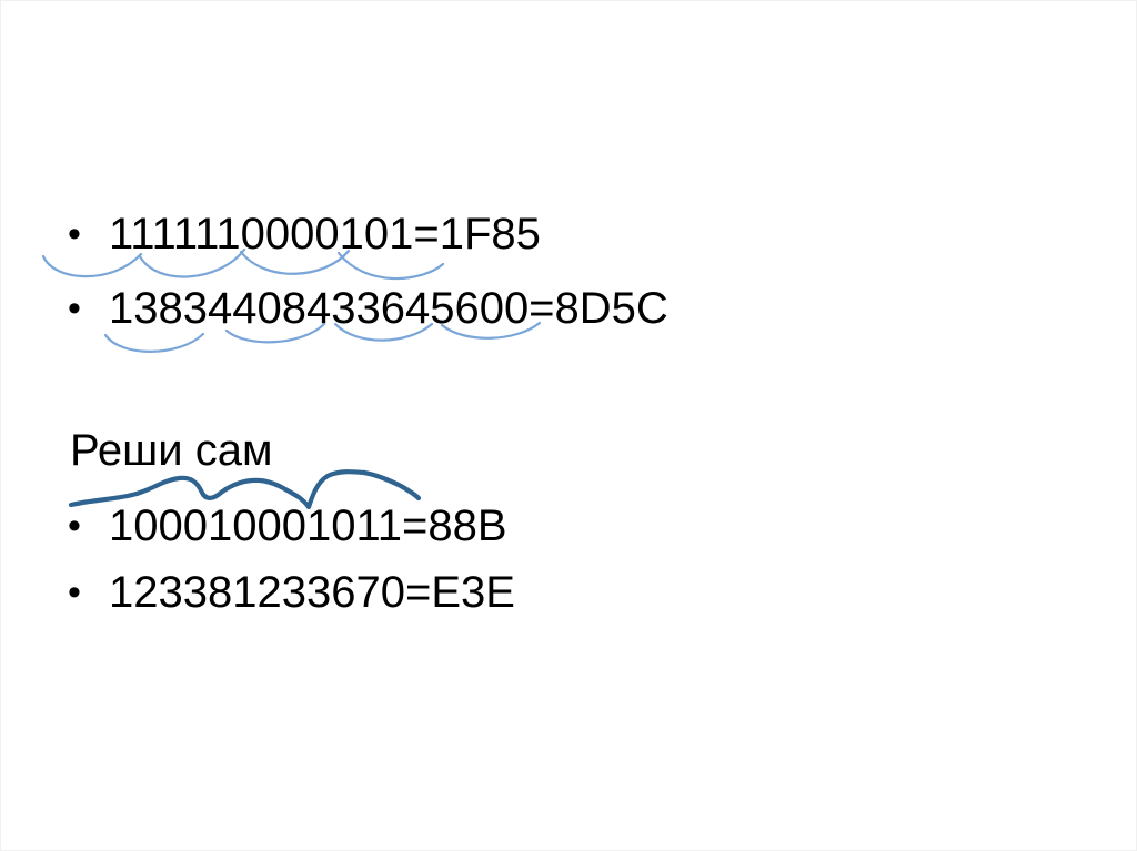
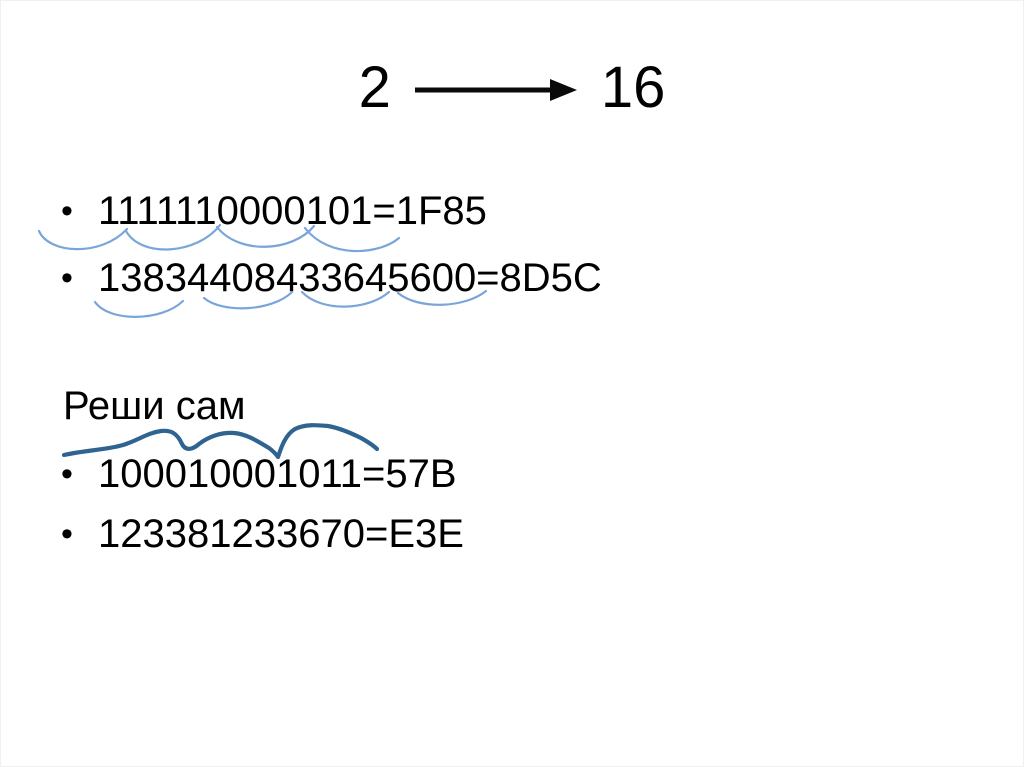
+ 2
+ 16
  •
  1111110000101=1F85
  •
  13834408433645600=8D5C
  Реши сам
  •
- 100010001011=88B
+ 100010001011=57B
  •
  123381233670=E3E
